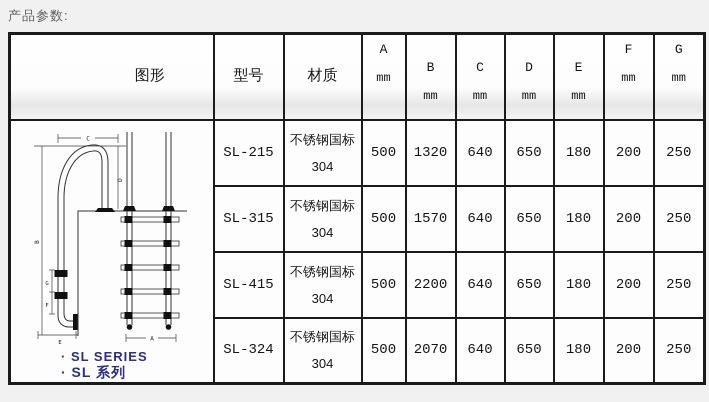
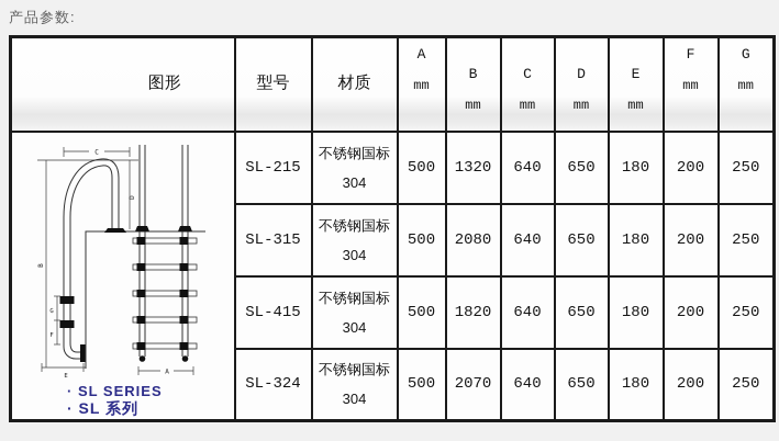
  产品参数:
  图形	型号	材质	Amm	Bmm	Cmm	Dmm	Emm	Fmm	Gmm
  · SL SERIES · SL 系列	SL-215	不锈钢国标304	500	1320	640	650	180	200	250
- SL-315	不锈钢国标304	500	1570	640	650	180	200	250
+ SL-315	不锈钢国标304	500	2080	640	650	180	200	250
- SL-415	不锈钢国标304	500	2200	640	650	180	200	250
+ SL-415	不锈钢国标304	500	1820	640	650	180	200	250
  SL-324	不锈钢国标304	500	2070	640	650	180	200	250
